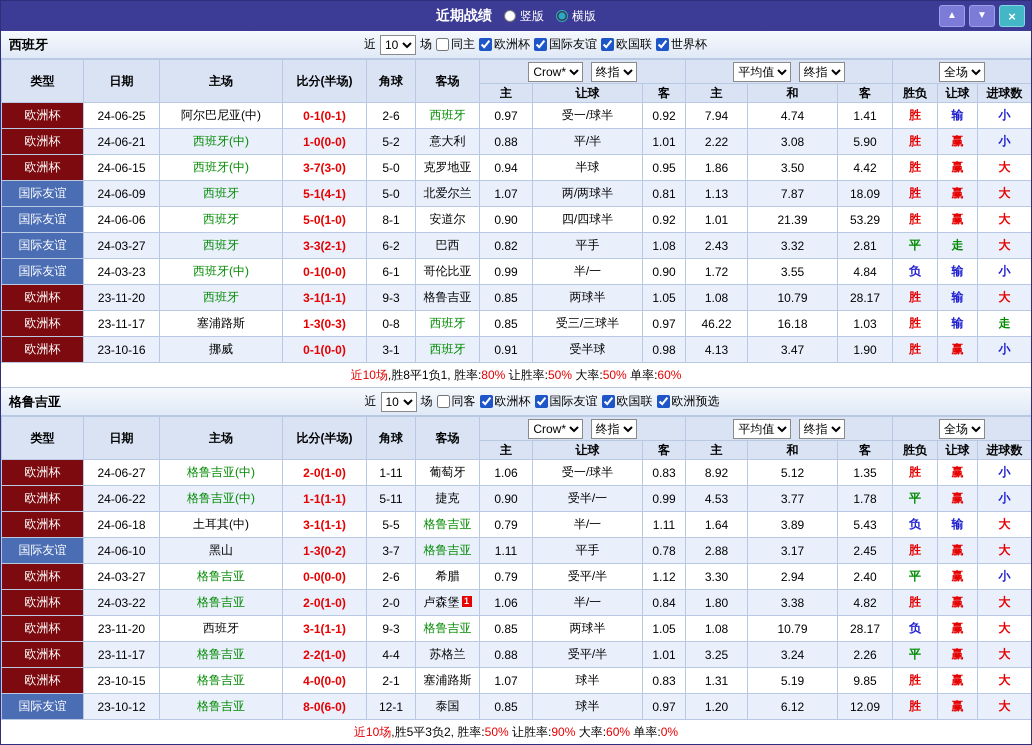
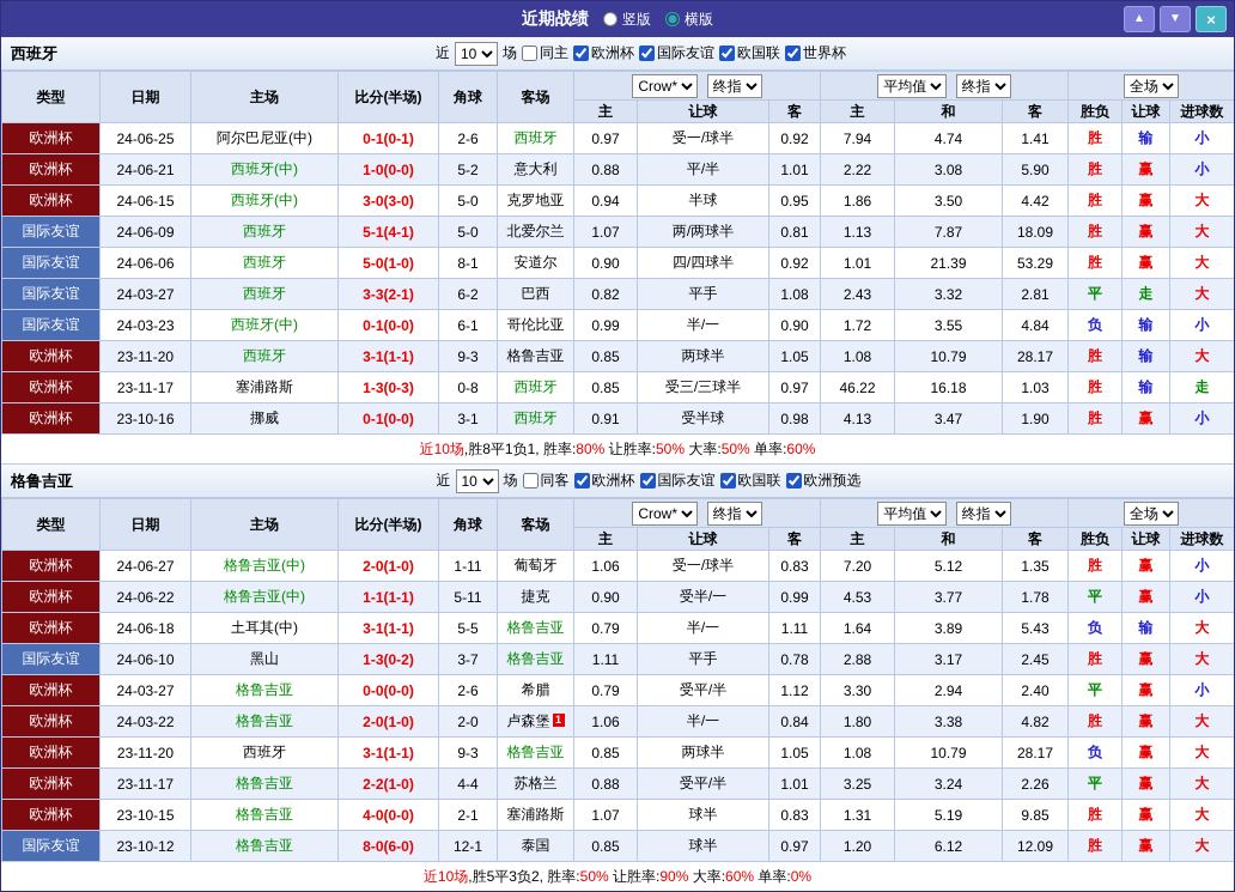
  近期战绩
  竖版
  横版
  ▲
  ▼
  ×
  西班牙
  近
  10
  场
  同主
  欧洲杯
  国际友谊
  欧国联
  世界杯
  类型	日期	主场	比分(半场)	角球	客场	Crow* 终指	平均值 终指	全场
  主	让球	客	主	和	客	胜负	让球	进球数
  欧洲杯	24-06-25	阿尔巴尼亚(中)	0-1(0-1)	2-6	西班牙	0.97	受一/球半	0.92	7.94	4.74	1.41	胜	输	小
  欧洲杯	24-06-21	西班牙(中)	1-0(0-0)	5-2	意大利	0.88	平/半	1.01	2.22	3.08	5.90	胜	赢	小
- 欧洲杯	24-06-15	西班牙(中)	3-7(3-0)	5-0	克罗地亚	0.94	半球	0.95	1.86	3.50	4.42	胜	赢	大
+ 欧洲杯	24-06-15	西班牙(中)	3-0(3-0)	5-0	克罗地亚	0.94	半球	0.95	1.86	3.50	4.42	胜	赢	大
  国际友谊	24-06-09	西班牙	5-1(4-1)	5-0	北爱尔兰	1.07	两/两球半	0.81	1.13	7.87	18.09	胜	赢	大
  国际友谊	24-06-06	西班牙	5-0(1-0)	8-1	安道尔	0.90	四/四球半	0.92	1.01	21.39	53.29	胜	赢	大
  国际友谊	24-03-27	西班牙	3-3(2-1)	6-2	巴西	0.82	平手	1.08	2.43	3.32	2.81	平	走	大
  国际友谊	24-03-23	西班牙(中)	0-1(0-0)	6-1	哥伦比亚	0.99	半/一	0.90	1.72	3.55	4.84	负	输	小
  欧洲杯	23-11-20	西班牙	3-1(1-1)	9-3	格鲁吉亚	0.85	两球半	1.05	1.08	10.79	28.17	胜	输	大
  欧洲杯	23-11-17	塞浦路斯	1-3(0-3)	0-8	西班牙	0.85	受三/三球半	0.97	46.22	16.18	1.03	胜	输	走
  欧洲杯	23-10-16	挪威	0-1(0-0)	3-1	西班牙	0.91	受半球	0.98	4.13	3.47	1.90	胜	赢	小
  近10场,胜8平1负1, 胜率:80% 让胜率:50% 大率:50% 单率:60%
  格鲁吉亚
  近
  10
  场
  同客
  欧洲杯
  国际友谊
  欧国联
  欧洲预选
  类型	日期	主场	比分(半场)	角球	客场	Crow* 终指	平均值 终指	全场
  主	让球	客	主	和	客	胜负	让球	进球数
- 欧洲杯	24-06-27	格鲁吉亚(中)	2-0(1-0)	1-11	葡萄牙	1.06	受一/球半	0.83	8.92	5.12	1.35	胜	赢	小
+ 欧洲杯	24-06-27	格鲁吉亚(中)	2-0(1-0)	1-11	葡萄牙	1.06	受一/球半	0.83	7.20	5.12	1.35	胜	赢	小
  欧洲杯	24-06-22	格鲁吉亚(中)	1-1(1-1)	5-11	捷克	0.90	受半/一	0.99	4.53	3.77	1.78	平	赢	小
  欧洲杯	24-06-18	土耳其(中)	3-1(1-1)	5-5	格鲁吉亚	0.79	半/一	1.11	1.64	3.89	5.43	负	输	大
  国际友谊	24-06-10	黑山	1-3(0-2)	3-7	格鲁吉亚	1.11	平手	0.78	2.88	3.17	2.45	胜	赢	大
  欧洲杯	24-03-27	格鲁吉亚	0-0(0-0)	2-6	希腊	0.79	受平/半	1.12	3.30	2.94	2.40	平	赢	小
  欧洲杯	24-03-22	格鲁吉亚	2-0(1-0)	2-0	卢森堡 1	1.06	半/一	0.84	1.80	3.38	4.82	胜	赢	大
  欧洲杯	23-11-20	西班牙	3-1(1-1)	9-3	格鲁吉亚	0.85	两球半	1.05	1.08	10.79	28.17	负	赢	大
  欧洲杯	23-11-17	格鲁吉亚	2-2(1-0)	4-4	苏格兰	0.88	受平/半	1.01	3.25	3.24	2.26	平	赢	大
  欧洲杯	23-10-15	格鲁吉亚	4-0(0-0)	2-1	塞浦路斯	1.07	球半	0.83	1.31	5.19	9.85	胜	赢	大
  国际友谊	23-10-12	格鲁吉亚	8-0(6-0)	12-1	泰国	0.85	球半	0.97	1.20	6.12	12.09	胜	赢	大
  近10场,胜5平3负2, 胜率:50% 让胜率:90% 大率:60% 单率:0%
